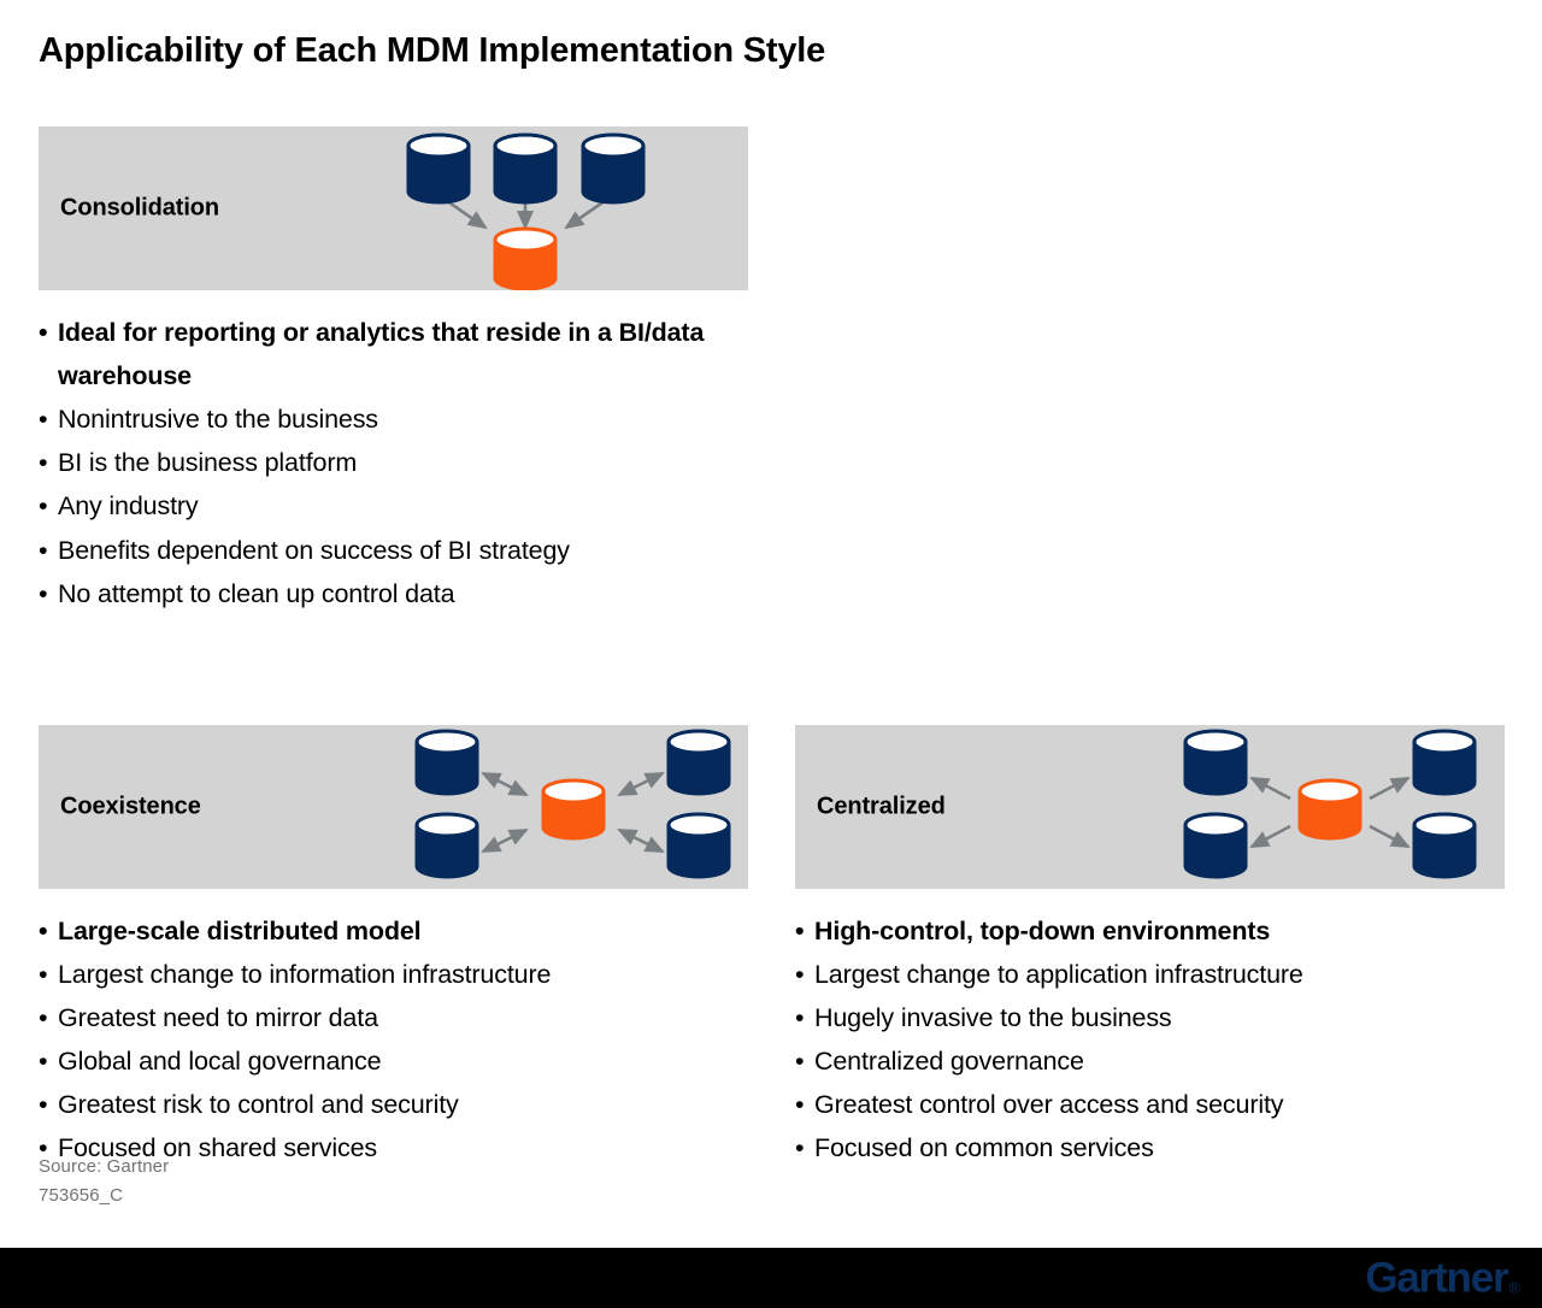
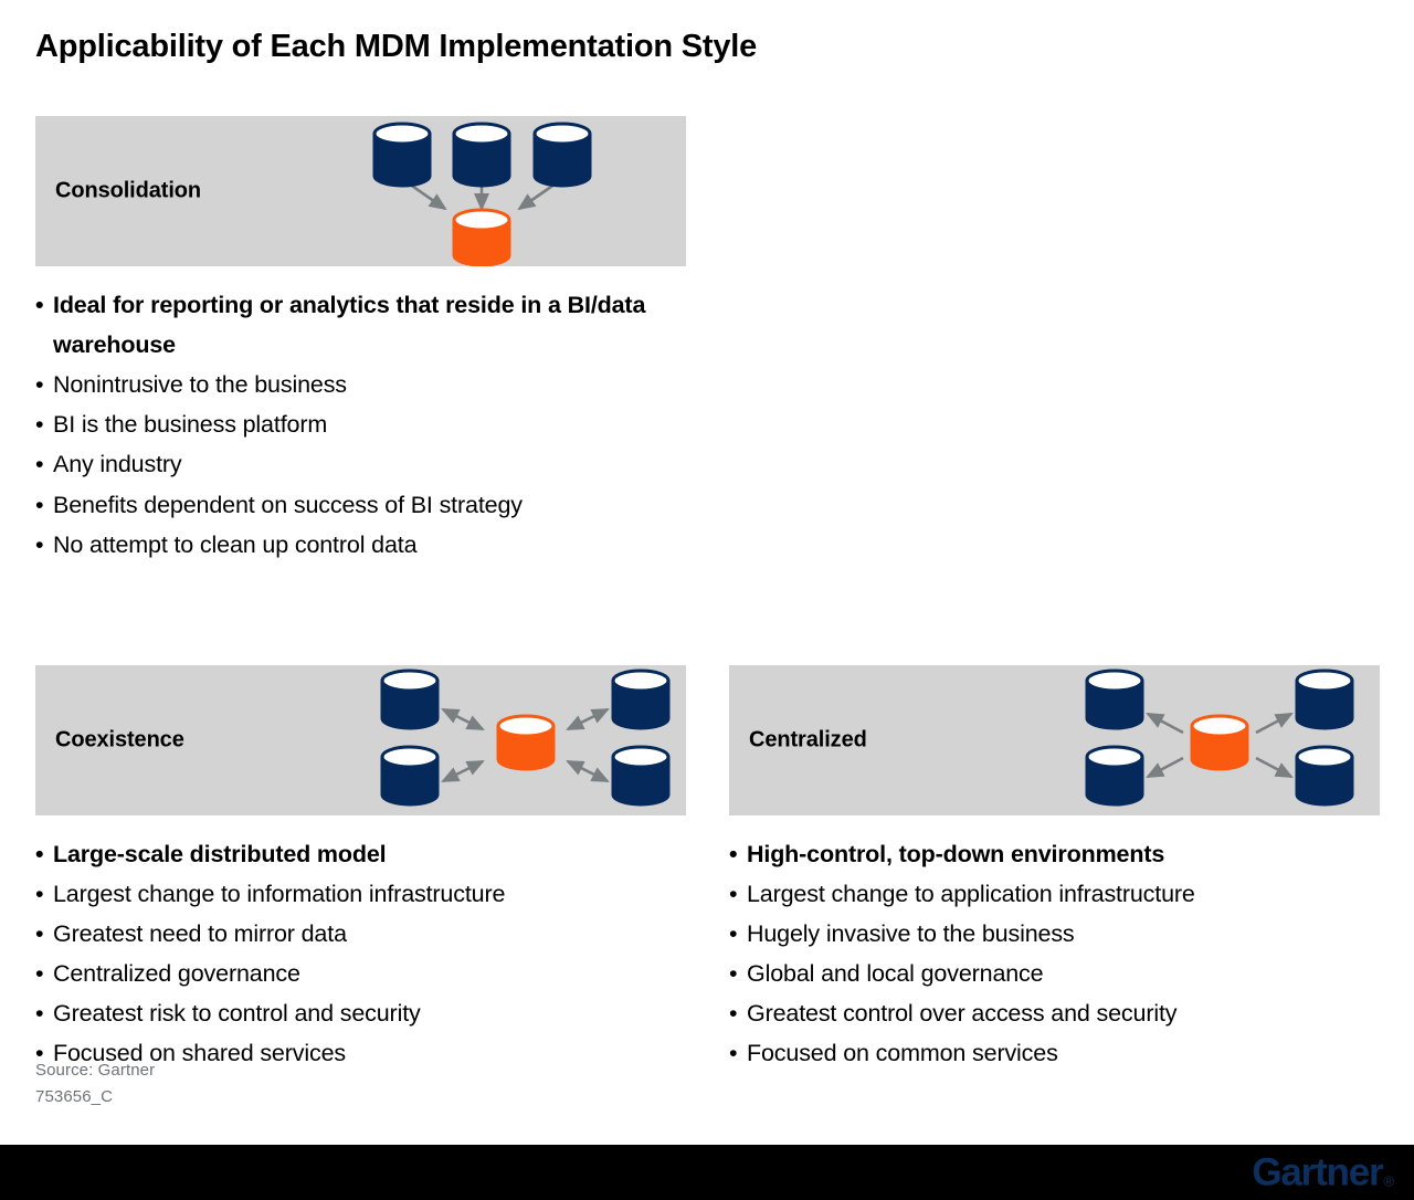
  Applicability of Each MDM Implementation Style
  Consolidation
  Ideal for reporting or analytics that reside in a BI/data warehouse
  Nonintrusive to the business
  BI is the business platform
  Any industry
  Benefits dependent on success of BI strategy
  No attempt to clean up control data
  Coexistence
  Large-scale distributed model
  Largest change to information infrastructure
  Greatest need to mirror data
- Global and local governance
+ Centralized governance
  Greatest risk to control and security
  Focused on shared services
  Centralized
  High-control, top-down environments
  Largest change to application infrastructure
  Hugely invasive to the business
- Centralized governance
+ Global and local governance
  Greatest control over access and security
  Focused on common services
  Source: Gartner
  753656_C
  Gartner
  ®
